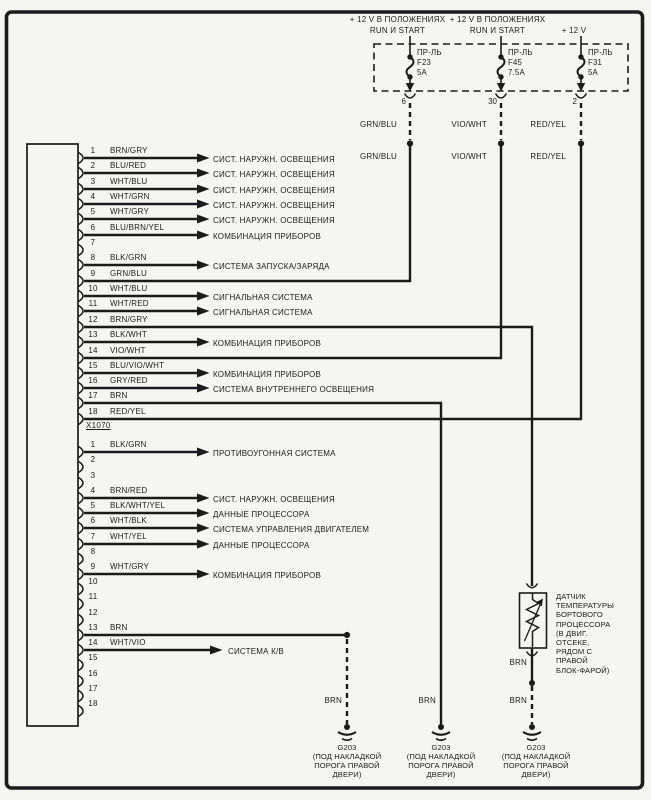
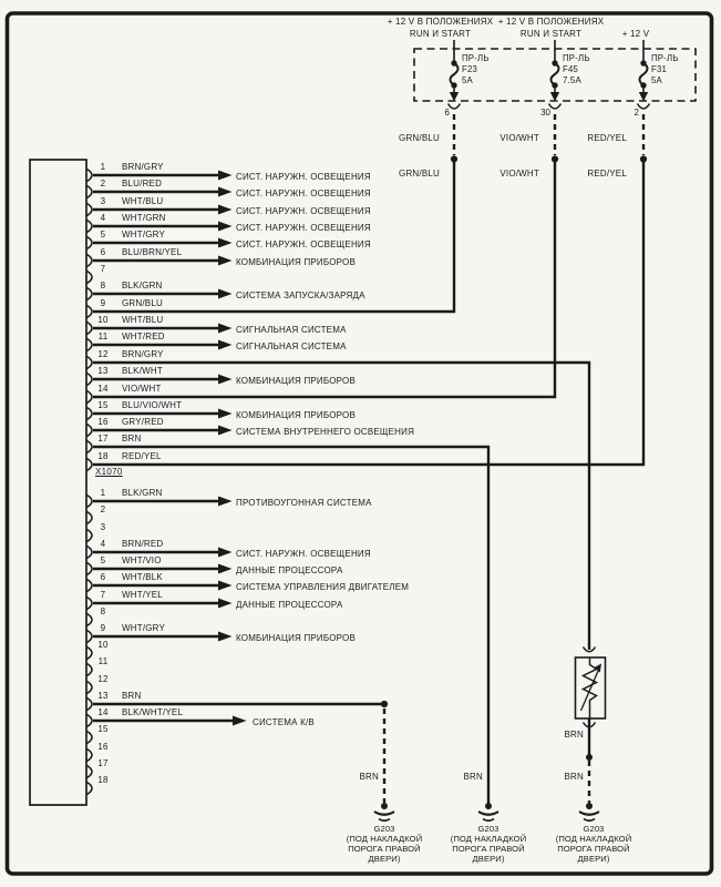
  + 12 V В ПОЛОЖЕНИЯХ
  RUN И START
  + 12 V В ПОЛОЖЕНИЯХ
  RUN И START
  + 12 V
  ПР-ЛЬ
  F23
  5A
  ПР-ЛЬ
  F45
  7.5A
  ПР-ЛЬ
  F31
  5A
  6
  30
  2
  GRN/BLU
  VIO/WHT
  RED/YEL
  GRN/BLU
  VIO/WHT
  RED/YEL
  1
  BRN/GRY
  2
  BLU/RED
  3
  WHT/BLU
  4
  WHT/GRN
  5
  WHT/GRY
  6
  BLU/BRN/YEL
  7
  8
  BLK/GRN
  9
  GRN/BLU
  10
  WHT/BLU
  11
  WHT/RED
  12
  BRN/GRY
  13
  BLK/WHT
  14
  VIO/WHT
  15
  BLU/VIO/WHT
  16
  GRY/RED
  17
  BRN
  18
  RED/YEL
  СИСТ. НАРУЖН. ОСВЕЩЕНИЯ
  СИСТ. НАРУЖН. ОСВЕЩЕНИЯ
  СИСТ. НАРУЖН. ОСВЕЩЕНИЯ
  СИСТ. НАРУЖН. ОСВЕЩЕНИЯ
  СИСТ. НАРУЖН. ОСВЕЩЕНИЯ
  КОМБИНАЦИЯ ПРИБОРОВ
  СИСТЕМА ЗАПУСКА/ЗАРЯДА
  СИГНАЛЬНАЯ СИСТЕМА
  СИГНАЛЬНАЯ СИСТЕМА
  КОМБИНАЦИЯ ПРИБОРОВ
  КОМБИНАЦИЯ ПРИБОРОВ
  СИСТЕМА ВНУТРЕННЕГО ОСВЕЩЕНИЯ
  X1070
  1
  BLK/GRN
  2
  3
  4
  BRN/RED
  5
- BLK/WHT/YEL
+ WHT/VIO
  6
  WHT/BLK
  7
  WHT/YEL
  8
  9
  WHT/GRY
  10
  11
  12
  13
  BRN
  14
- WHT/VIO
+ BLK/WHT/YEL
  15
  16
  17
  18
  ПРОТИВОУГОННАЯ СИСТЕМА
  СИСТ. НАРУЖН. ОСВЕЩЕНИЯ
  ДАННЫЕ ПРОЦЕССОРА
  СИСТЕМА УПРАВЛЕНИЯ ДВИГАТЕЛЕМ
  ДАННЫЕ ПРОЦЕССОРА
  КОМБИНАЦИЯ ПРИБОРОВ
  СИСТЕМА К/В
- ДАТЧИК
- ТЕМПЕРАТУРЫ
- БОРТОВОГО
- ПРОЦЕССОРА
- (В ДВИГ.
- ОТСЕКЕ,
- РЯДОМ С
- ПРАВОЙ
- БЛОК-ФАРОЙ)
  BRN
  BRN
  BRN
  BRN
  G203
  (ПОД НАКЛАДКОЙ
  ПОРОГА ПРАВОЙ
  ДВЕРИ)
  G203
  (ПОД НАКЛАДКОЙ
  ПОРОГА ПРАВОЙ
  ДВЕРИ)
  G203
  (ПОД НАКЛАДКОЙ
  ПОРОГА ПРАВОЙ
  ДВЕРИ)
